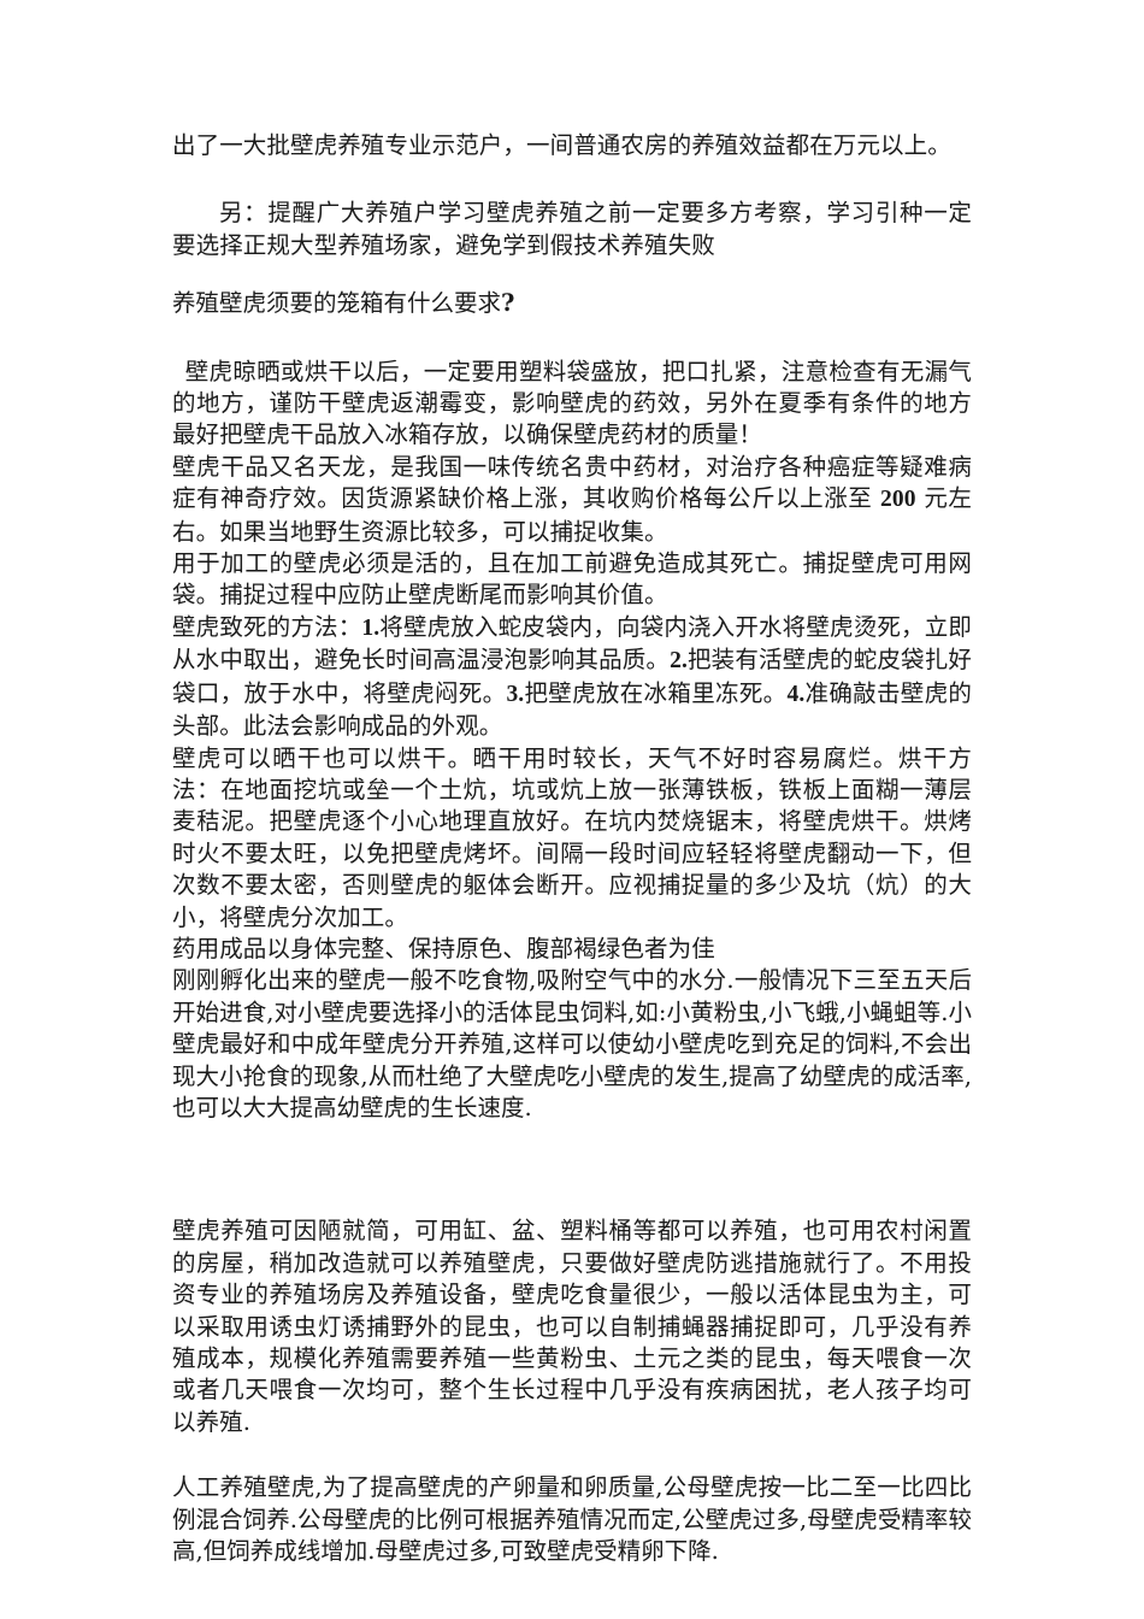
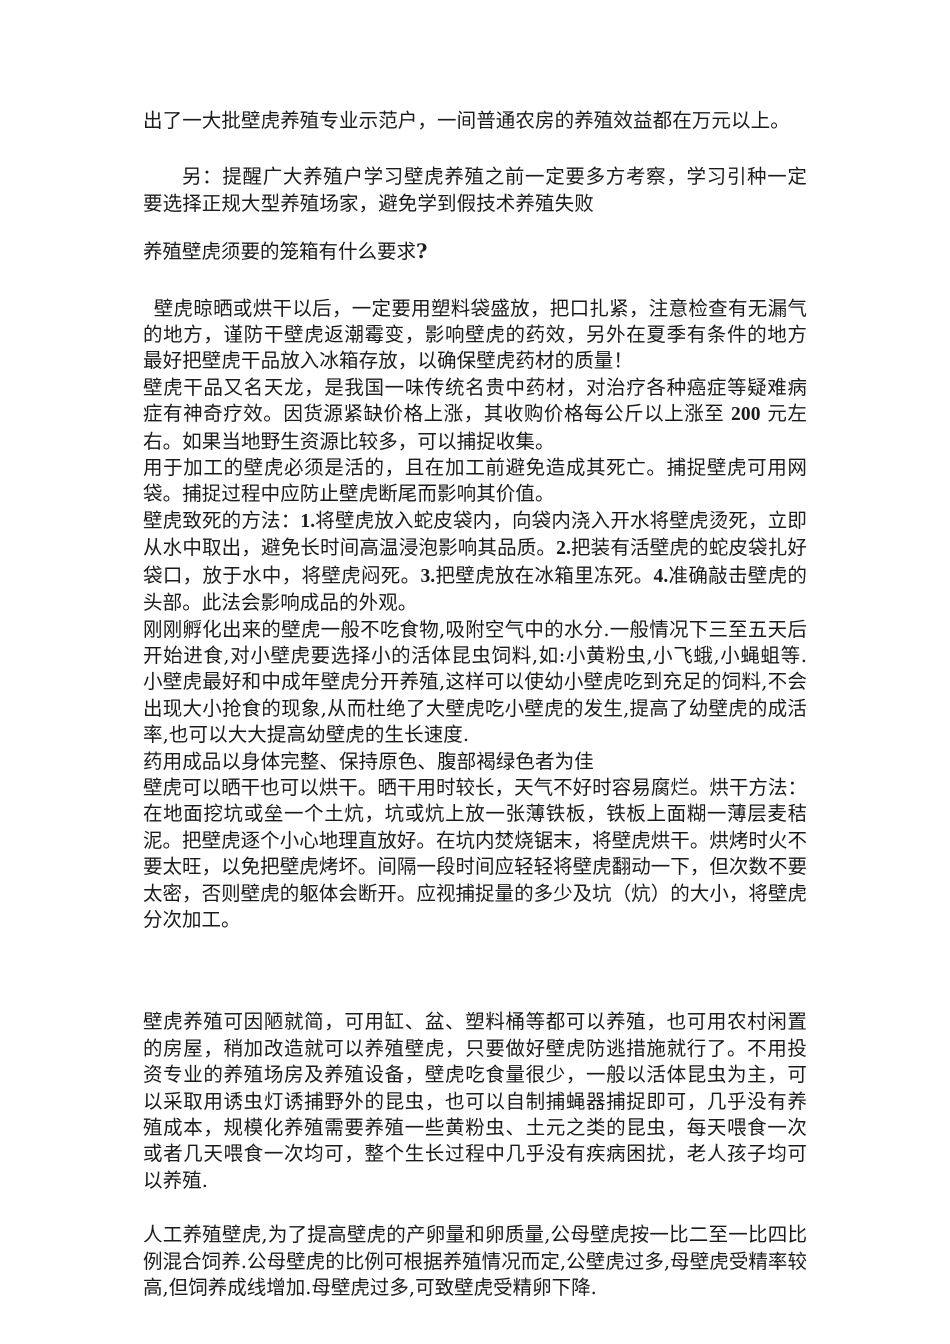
  出了一大批壁虎养殖专业示范户，一间普通农房的养殖效益都在万元以上。
  另：提醒广大养殖户学习壁虎养殖之前一定要多方考察，学习引种一定要选择正规大型养殖场家，避免学到假技术养殖失败
  养殖壁虎须要的笼箱有什么要求?
  壁虎晾晒或烘干以后，一定要用塑料袋盛放，把口扎紧，注意检查有无漏气的地方，谨防干壁虎返潮霉变，影响壁虎的药效，另外在夏季有条件的地方最好把壁虎干品放入冰箱存放，以确保壁虎药材的质量！
  壁虎干品又名天龙，是我国一味传统名贵中药材，对治疗各种癌症等疑难病症有神奇疗效。因货源紧缺价格上涨，其收购价格每公斤以上涨至 200 元左右。如果当地野生资源比较多，可以捕捉收集。
  用于加工的壁虎必须是活的，且在加工前避免造成其死亡。捕捉壁虎可用网袋。捕捉过程中应防止壁虎断尾而影响其价值。
  壁虎致死的方法：1.将壁虎放入蛇皮袋内，向袋内浇入开水将壁虎烫死，立即从水中取出，避免长时间高温浸泡影响其品质。2.把装有活壁虎的蛇皮袋扎好袋口，放于水中，将壁虎闷死。3.把壁虎放在冰箱里冻死。4.准确敲击壁虎的头部。此法会影响成品的外观。
- 壁虎可以晒干也可以烘干。晒干用时较长，天气不好时容易腐烂。烘干方法：在地面挖坑或垒一个土炕，坑或炕上放一张薄铁板，铁板上面糊一薄层麦秸泥。把壁虎逐个小心地理直放好。在坑内焚烧锯末，将壁虎烘干。烘烤时火不要太旺，以免把壁虎烤坏。间隔一段时间应轻轻将壁虎翻动一下，但次数不要太密，否则壁虎的躯体会断开。应视捕捉量的多少及坑（炕）的大小，将壁虎分次加工。
+ 刚刚孵化出来的壁虎一般不吃食物,吸附空气中的水分.一般情况下三至五天后开始进食,对小壁虎要选择小的活体昆虫饲料,如:小黄粉虫,小飞蛾,小蝇蛆等.小壁虎最好和中成年壁虎分开养殖,这样可以使幼小壁虎吃到充足的饲料,不会出现大小抢食的现象,从而杜绝了大壁虎吃小壁虎的发生,提高了幼壁虎的成活率,也可以大大提高幼壁虎的生长速度.
  药用成品以身体完整、保持原色、腹部褐绿色者为佳
- 刚刚孵化出来的壁虎一般不吃食物,吸附空气中的水分.一般情况下三至五天后开始进食,对小壁虎要选择小的活体昆虫饲料,如:小黄粉虫,小飞蛾,小蝇蛆等.小壁虎最好和中成年壁虎分开养殖,这样可以使幼小壁虎吃到充足的饲料,不会出现大小抢食的现象,从而杜绝了大壁虎吃小壁虎的发生,提高了幼壁虎的成活率,也可以大大提高幼壁虎的生长速度.
+ 壁虎可以晒干也可以烘干。晒干用时较长，天气不好时容易腐烂。烘干方法：在地面挖坑或垒一个土炕，坑或炕上放一张薄铁板，铁板上面糊一薄层麦秸泥。把壁虎逐个小心地理直放好。在坑内焚烧锯末，将壁虎烘干。烘烤时火不要太旺，以免把壁虎烤坏。间隔一段时间应轻轻将壁虎翻动一下，但次数不要太密，否则壁虎的躯体会断开。应视捕捉量的多少及坑（炕）的大小，将壁虎分次加工。
  壁虎养殖可因陋就简，可用缸、盆、塑料桶等都可以养殖，也可用农村闲置的房屋，稍加改造就可以养殖壁虎，只要做好壁虎防逃措施就行了。不用投资专业的养殖场房及养殖设备，壁虎吃食量很少，一般以活体昆虫为主，可以采取用诱虫灯诱捕野外的昆虫，也可以自制捕蝇器捕捉即可，几乎没有养殖成本，规模化养殖需要养殖一些黄粉虫、土元之类的昆虫，每天喂食一次或者几天喂食一次均可，整个生长过程中几乎没有疾病困扰，老人孩子均可以养殖.
  人工养殖壁虎,为了提高壁虎的产卵量和卵质量,公母壁虎按一比二至一比四比例混合饲养.公母壁虎的比例可根据养殖情况而定,公壁虎过多,母壁虎受精率较高,但饲养成线增加.母壁虎过多,可致壁虎受精卵下降.
